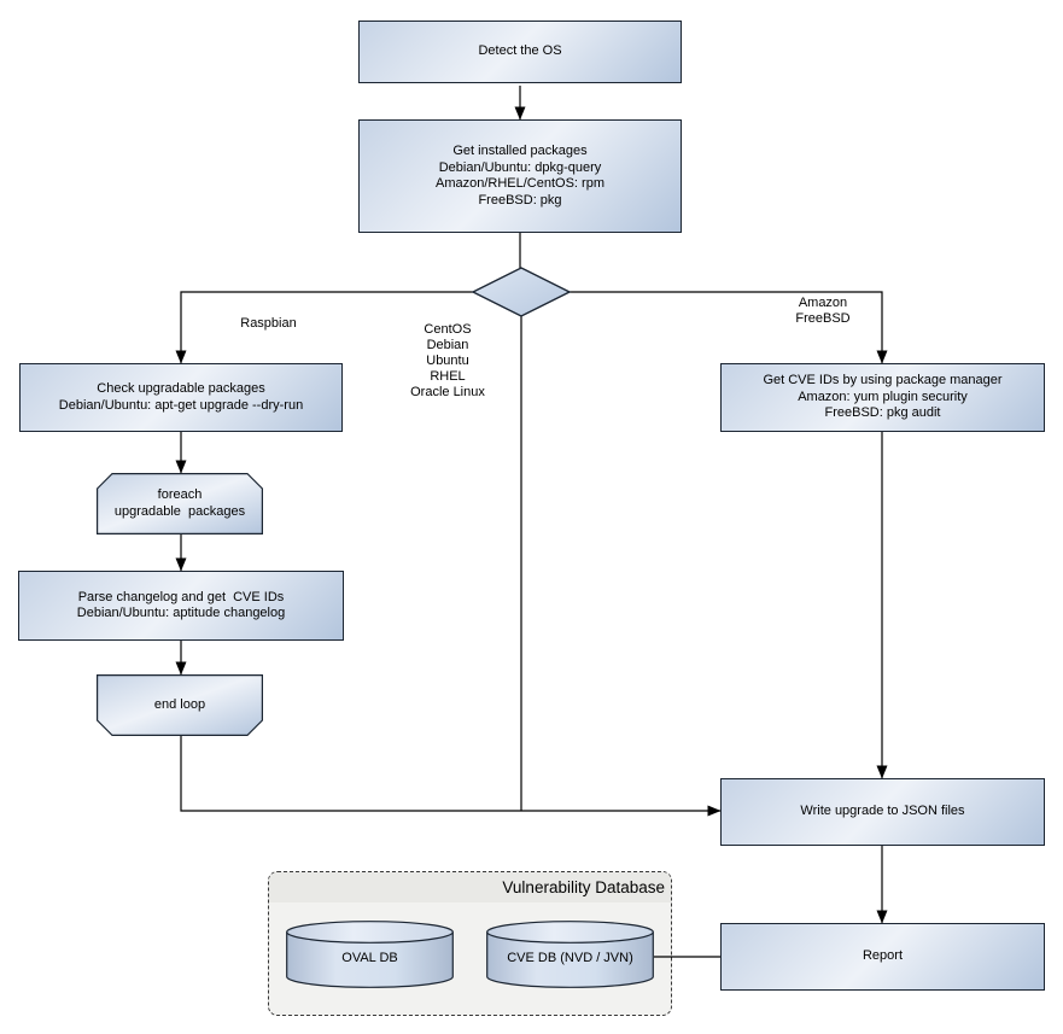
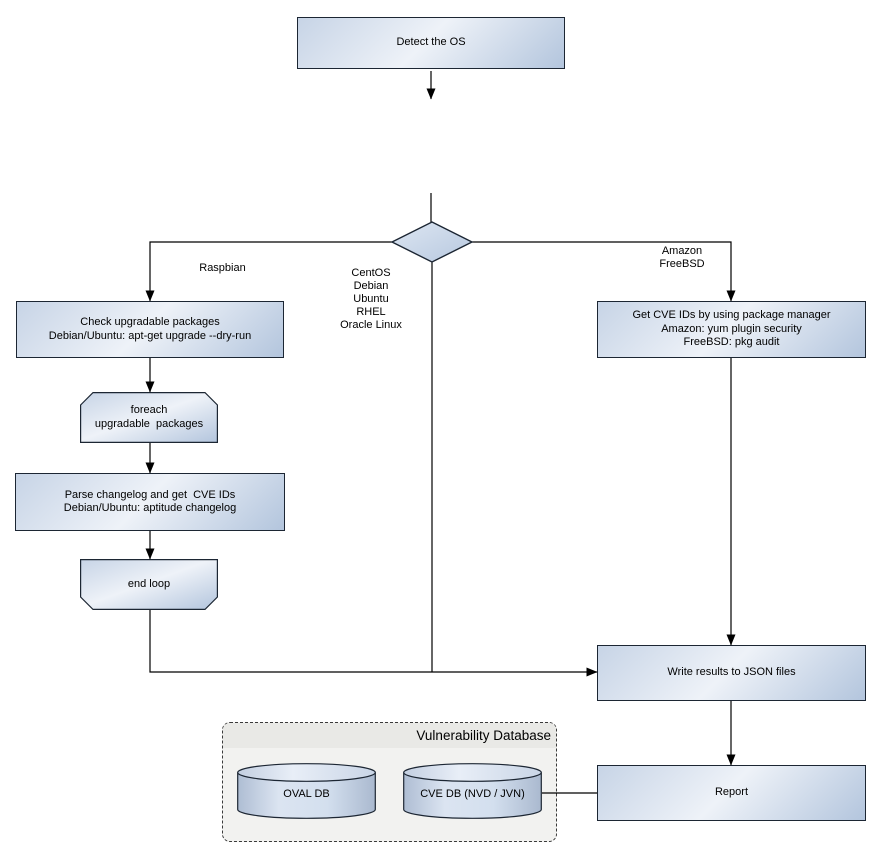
  Detect the OS
- Get installed packages
- Debian/Ubuntu: dpkg-query
- Amazon/RHEL/CentOS: rpm
- FreeBSD: pkg
  Check upgradable packages
  Debian/Ubuntu: apt-get upgrade --dry-run
  Parse changelog and get CVE IDs
  Debian/Ubuntu: aptitude changelog
  Get CVE IDs by using package manager
  Amazon: yum plugin security
  FreeBSD: pkg audit
- Write upgrade to JSON files
+ Write results to JSON files
  Report
  foreach
  upgradable packages
  end loop
  Raspbian
  Amazon
  FreeBSD
  CentOS
  Debian
  Ubuntu
  RHEL
  Oracle Linux
  Vulnerability Database
  OVAL DB
  CVE DB (NVD / JVN)
